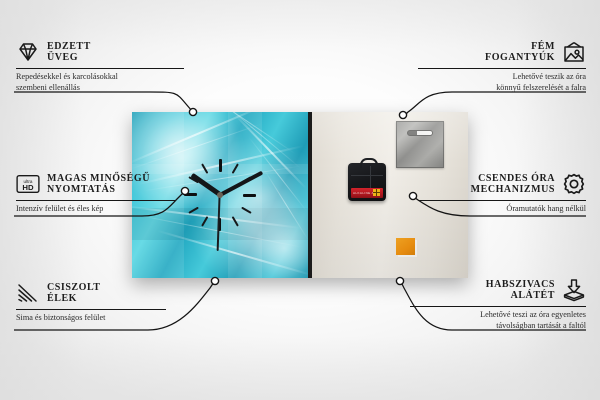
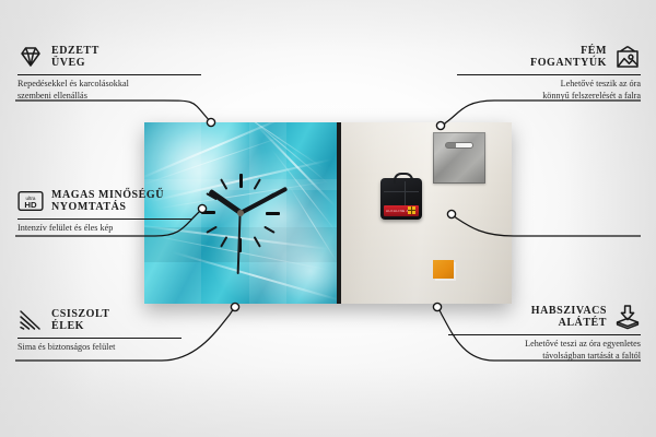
  EDZETT
  ÜVEG
  Repedésekkel és karcolásokkal
  szembeni ellenállás
  HD
  MAGAS MINŐSÉGŰ
  NYOMTATÁS
  Intenzív felület és éles kép
  CSISZOLT
  ÉLEK
  Sima és biztonságos felület
  FÉM
  FOGANTYÚK
  Lehetővé teszik az óra
  könnyű felszerelését a falra
- CSENDES ÓRA
- MECHANIZMUS
- Óramutatók hang nélkül
  HABSZIVACS
  ALÁTÉT
  Lehetővé teszi az óra egyenletes
  távolságban tartását a faltól
